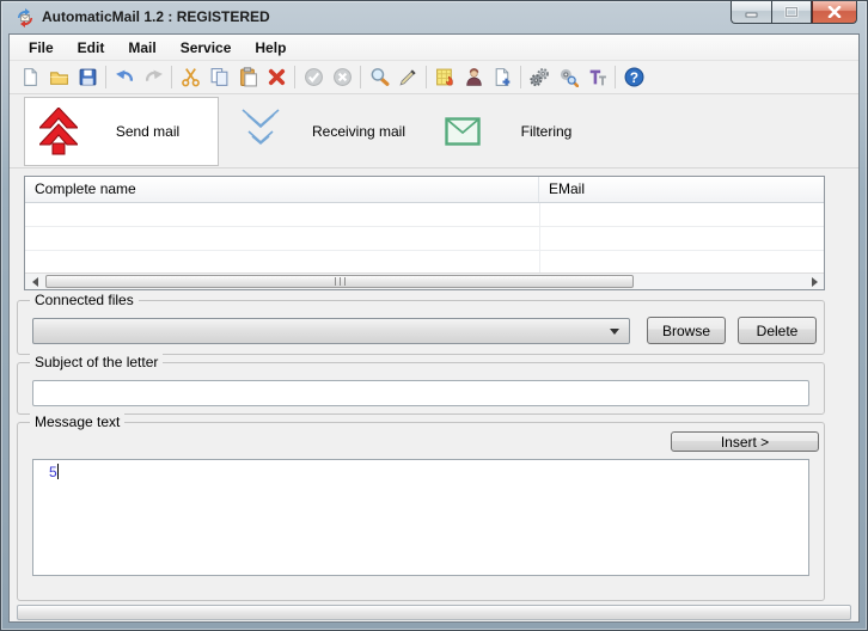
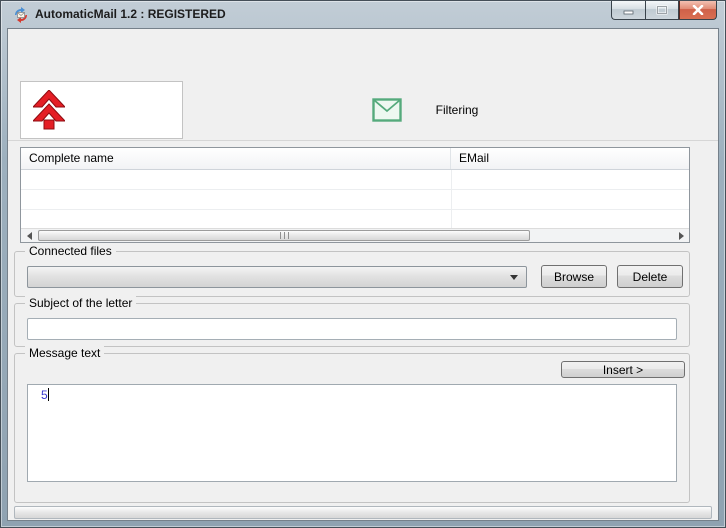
  AutomaticMail 1.2 : REGISTERED
- File
- Edit
- Mail
- Service
- Help
- ?
- Send mail
- Receiving mail
  Filtering
  Complete name
  EMail
  Connected files
  Browse
  Delete
  Subject of the letter
  Message text
  Insert >
  5
